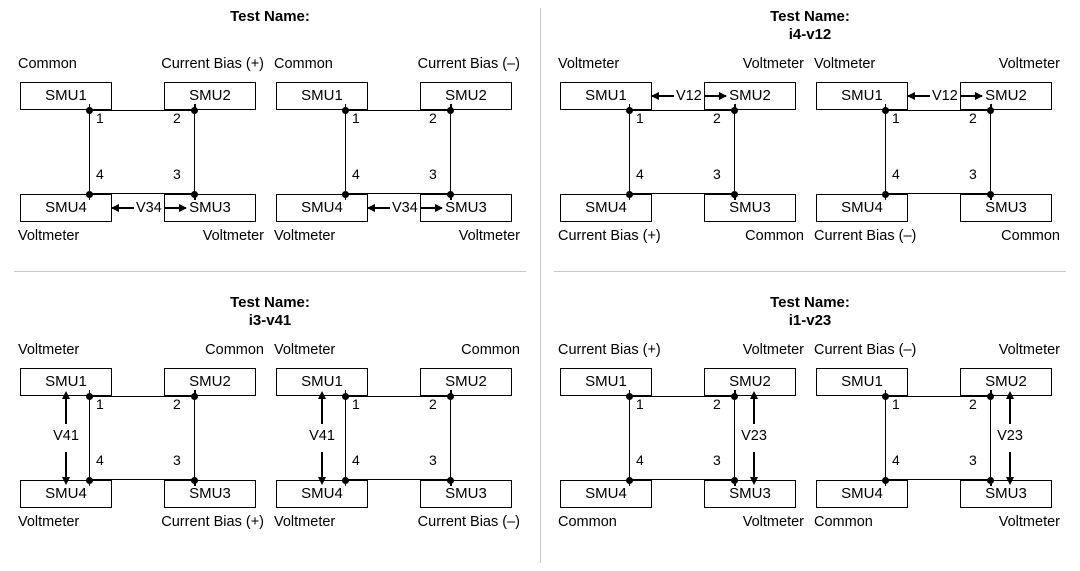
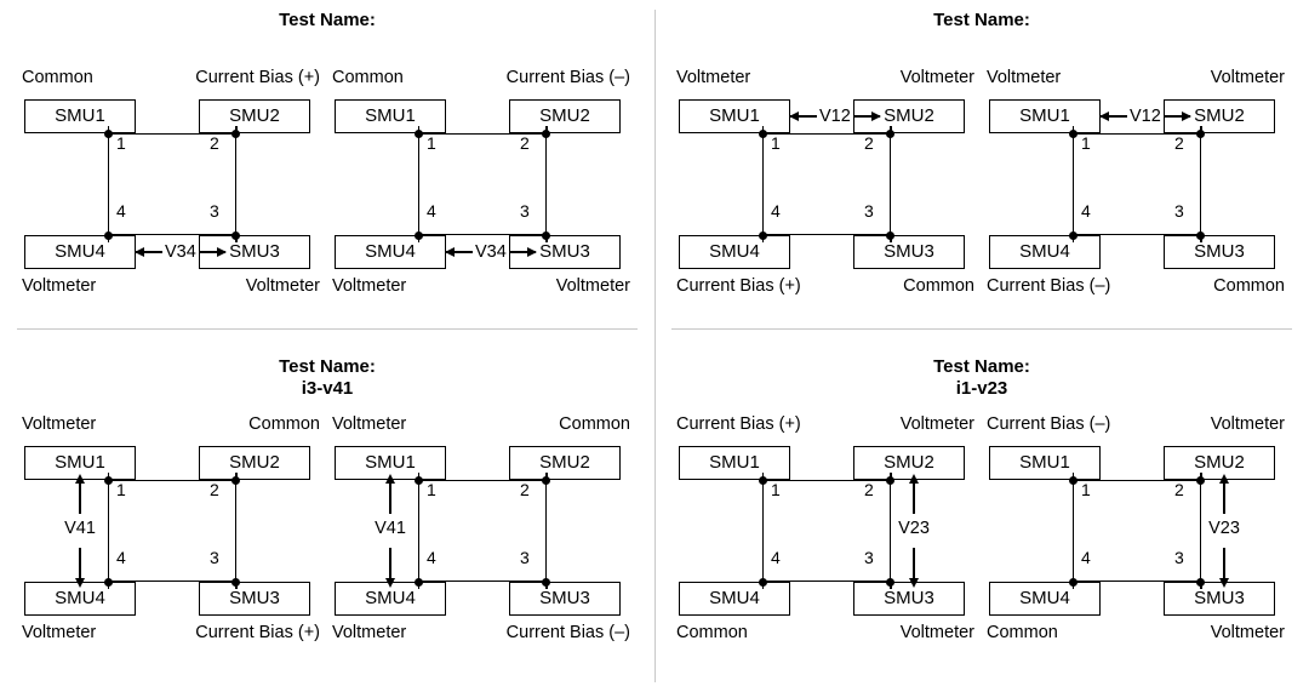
  Test Name:
  Common
  Current Bias (+)
  Voltmeter
  Voltmeter
  SMU1
  SMU2
  SMU4
  SMU3
  1
  2
  4
  3
  V34
  Common
  Current Bias (–)
  Voltmeter
  Voltmeter
  SMU1
  SMU2
  SMU4
  SMU3
  1
  2
  4
  3
  V34
  Test Name:
- i4-v12
  Voltmeter
  Voltmeter
  Current Bias (+)
  Common
  SMU1
  SMU2
  SMU4
  SMU3
  1
  2
  4
  3
  V12
  Voltmeter
  Voltmeter
  Current Bias (–)
  Common
  SMU1
  SMU2
  SMU4
  SMU3
  1
  2
  4
  3
  V12
  Test Name:
  i3-v41
  Voltmeter
  Common
  Voltmeter
  Current Bias (+)
  SMU1
  SMU2
  SMU4
  SMU3
  1
  2
  4
  3
  V41
  Voltmeter
  Common
  Voltmeter
  Current Bias (–)
  SMU1
  SMU2
  SMU4
  SMU3
  1
  2
  4
  3
  V41
  Test Name:
  i1-v23
  Current Bias (+)
  Voltmeter
  Common
  Voltmeter
  SMU1
  SMU2
  SMU4
  SMU3
  1
  2
  4
  3
  V23
  Current Bias (–)
  Voltmeter
  Common
  Voltmeter
  SMU1
  SMU2
  SMU4
  SMU3
  1
  2
  4
  3
  V23
